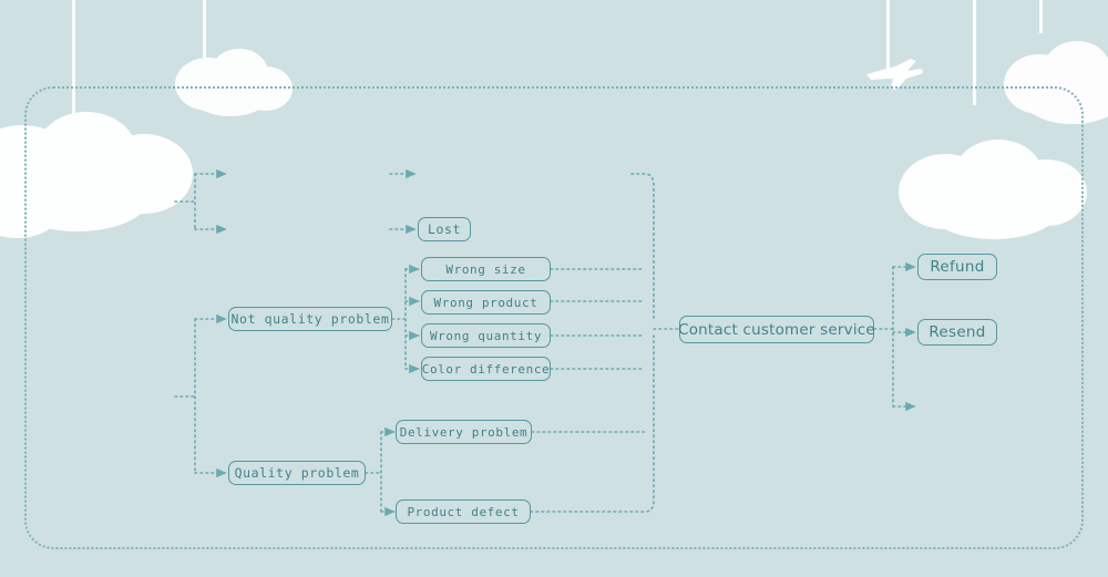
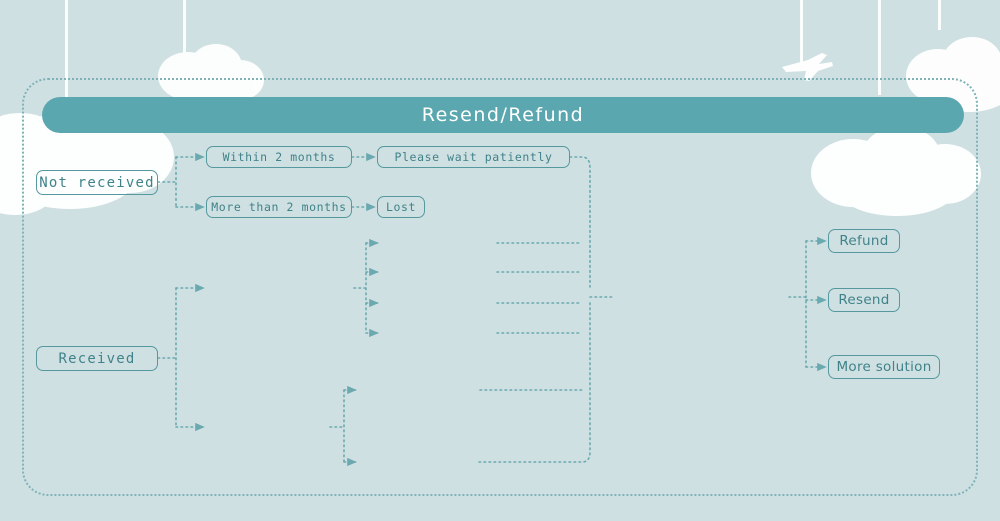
+ Resend/Refund
+ Not received
+ Received
+ Within 2 months
+ More than 2 months
+ Please wait patiently
  Lost
- Not quality problem
- Quality problem
- Wrong size
- Wrong product
- Wrong quantity
- Color difference
- Delivery problem
- Product defect
- Contact customer service
  Refund
  Resend
+ More solution
